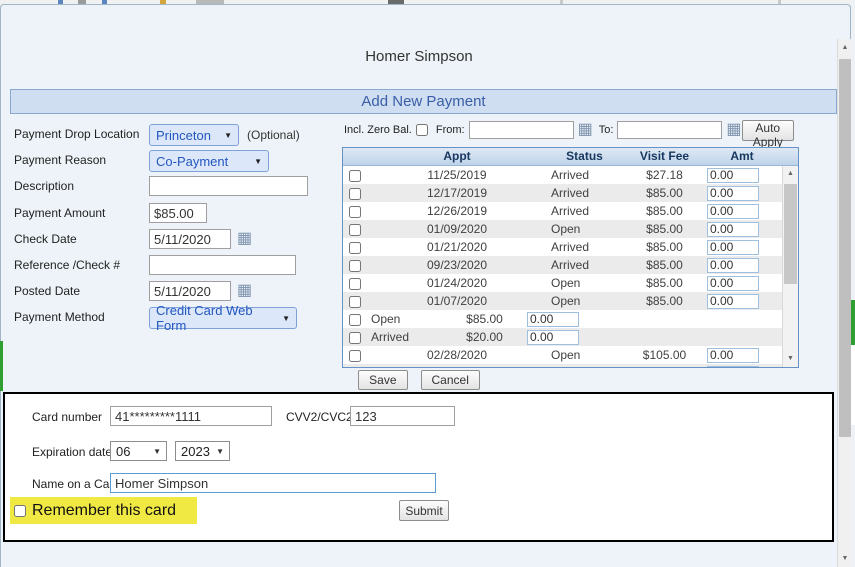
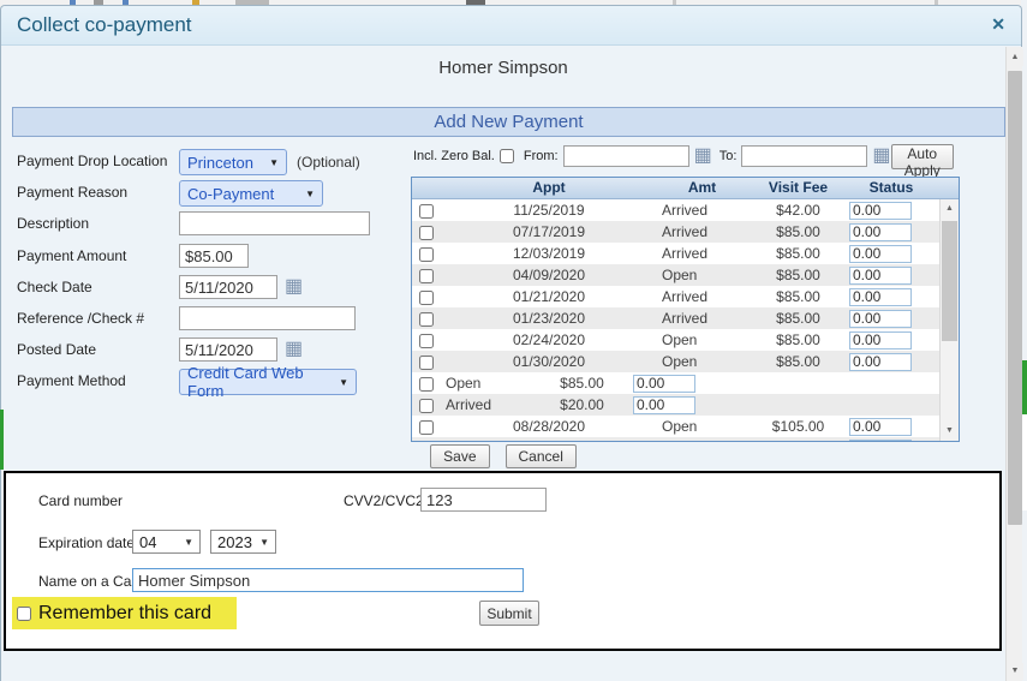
+ Collect co-payment
+ ✕
  Homer Simpson
  Add New Payment
  Payment Drop Location
  Princeton
  ▼
  (Optional)
  Payment Reason
  Co-Payment
  ▼
  Description
  Payment Amount
  $85.00
  Check Date
  5/11/2020
  ▦
  Reference /Check #
  Posted Date
  5/11/2020
  ▦
  Payment Method
  Credit Card Web Form
  ▼
  Incl. Zero Bal.
  From:
  ▦
  To:
  ▦
  Auto Apply
  Appt
- Status
+ Amt
  Visit Fee
- Amt
+ Status
  11/25/2019
  Arrived
- $27.18
+ $42.00
  0.00
- 12/17/2019
+ 07/17/2019
  Arrived
  $85.00
  0.00
- 12/26/2019
+ 12/03/2019
  Arrived
  $85.00
  0.00
- 01/09/2020
+ 04/09/2020
  Open
  $85.00
  0.00
  01/21/2020
  Arrived
  $85.00
  0.00
- 09/23/2020
+ 01/23/2020
  Arrived
  $85.00
  0.00
- 01/24/2020
+ 02/24/2020
  Open
  $85.00
  0.00
- 01/07/2020
+ 01/30/2020
  Open
  $85.00
  0.00
  Open
  $85.00
  0.00
  Arrived
  $20.00
  0.00
- 02/28/2020
+ 08/28/2020
  Open
  $105.00
  0.00
  Save
  Cancel
  Card number
- 41*********1111
  CVV2/CVC
  123
  Expiration date
- 06
+ 04
  ▼
  2023
  ▼
  Name on a Ca
  Homer Simpson
  Remember this card
  Submit
